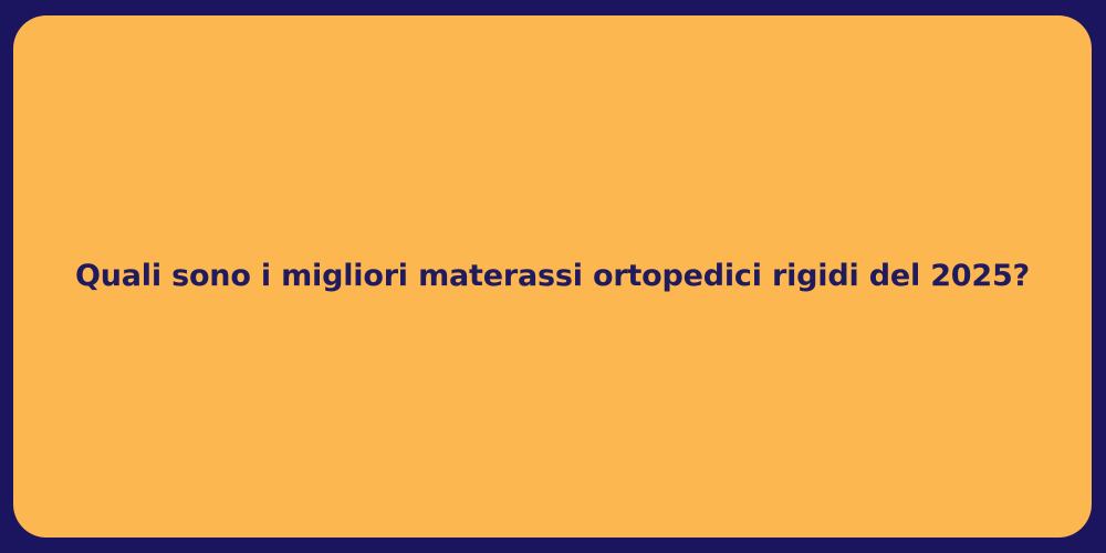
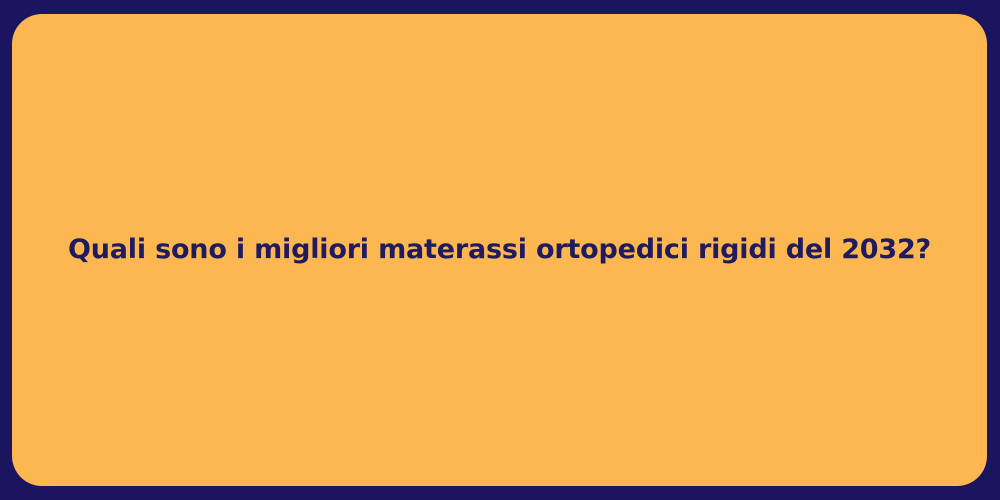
- Quali sono i migliori materassi ortopedici rigidi del 2025?
+ Quali sono i migliori materassi ortopedici rigidi del 2032?
